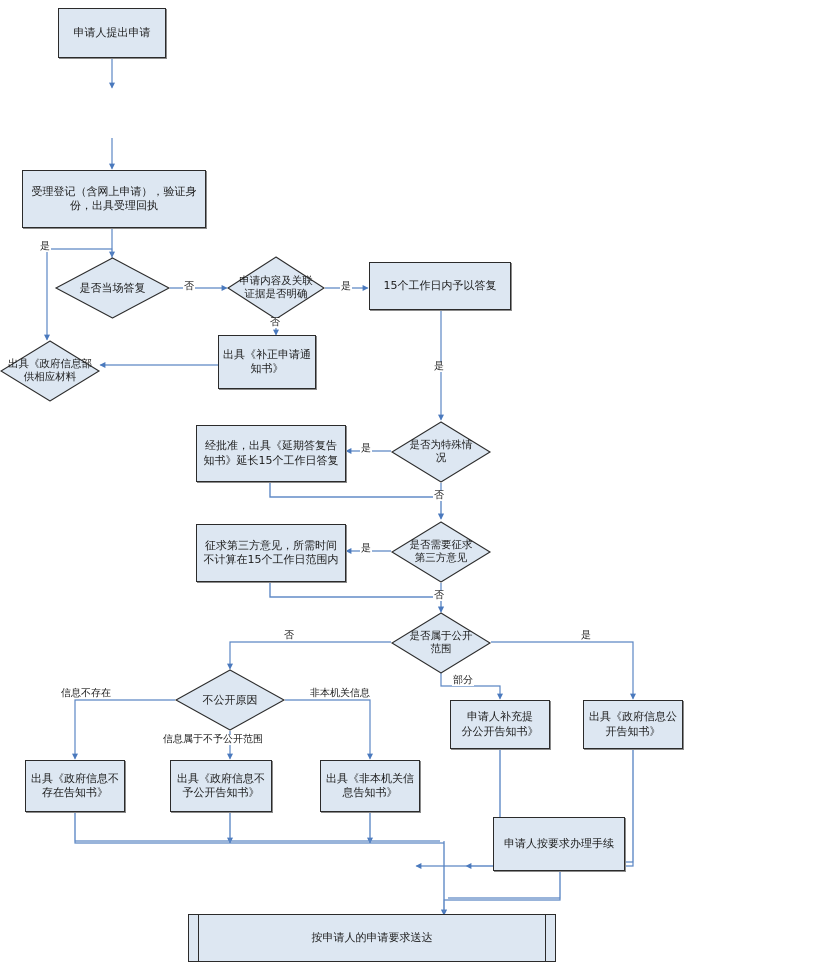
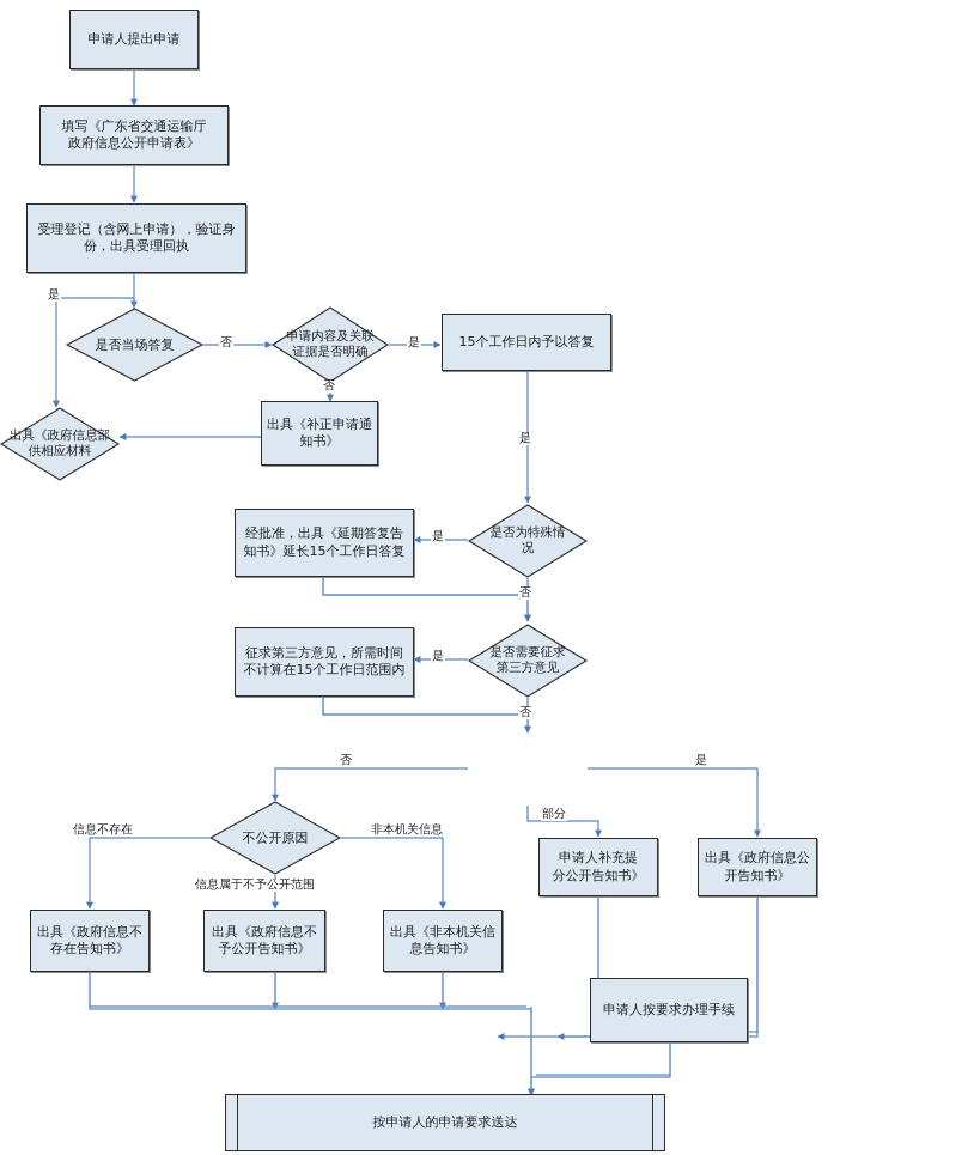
  申请人提出申请
+ 填写《广东省交通运输厅
+ 政府信息公开申请表》
  受理登记（含网上申请），验证身
  份，出具受理回执
  是否当场答复
  申请内容及关联
  证据是否明确
  15个工作日内予以答复
  出具《政府信息部
  供相应材料
  出具《补正申请通
  知书》
  是否为特殊情
  况
  经批准，出具《延期答复告
  知书》延长15个工作日答复
  是否需要征求
  第三方意见
  征求第三方意见，所需时间
  不计算在15个工作日范围内
- 是否属于公开
- 范围
  不公开原因
  出具《政府信息不
  存在告知书》
  出具《政府信息不
  予公开告知书》
  出具《非本机关信
  息告知书》
  申请人补充提
  分公开告知书》
  出具《政府信息公
  开告知书》
  申请人按要求办理手续
  按申请人的申请要求送达
  是
  否
  是
  否
  是
  是
  否
  是
  否
  否
  是
  部分
  信息不存在
  非本机关信息
  信息属于不予公开范围
